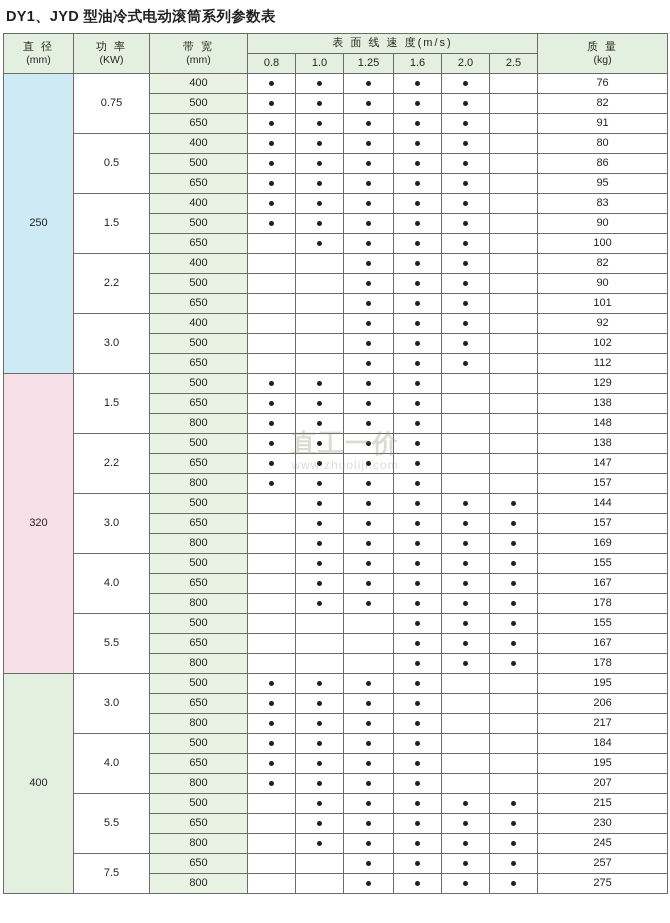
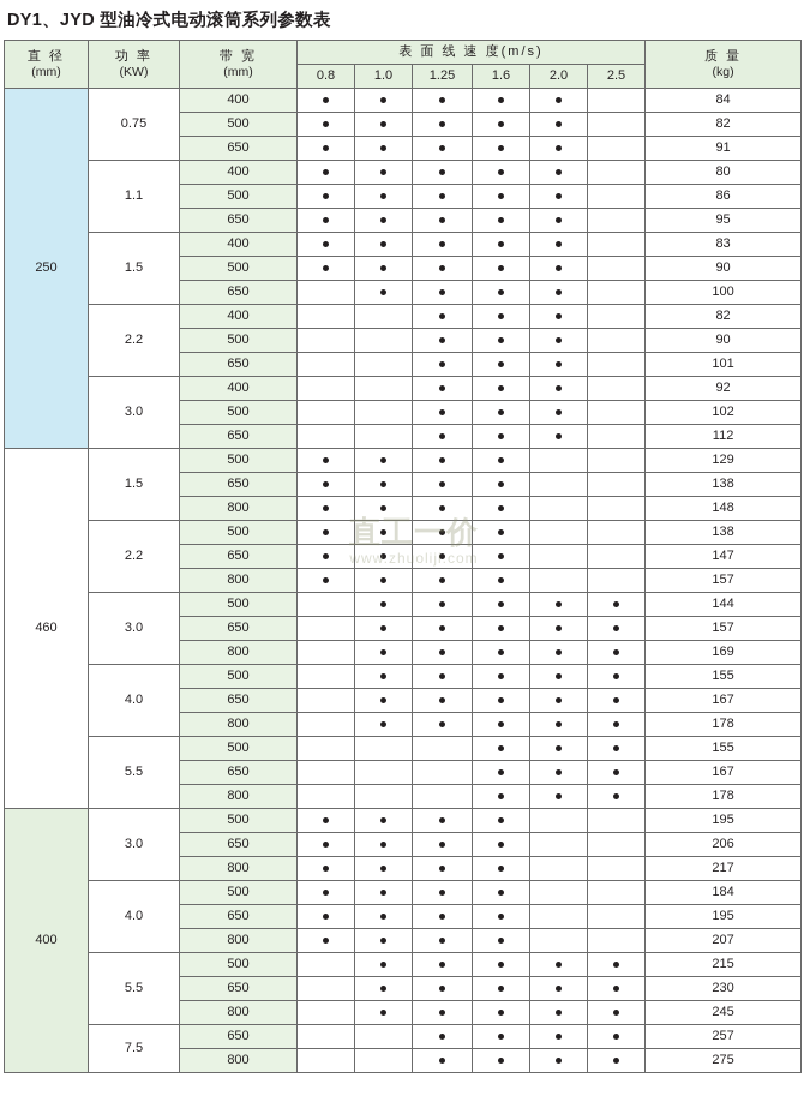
  DY1、JYD 型油冷式电动滚筒系列参数表
  直 径 (mm)	功 率 (KW)	带 宽 (mm)	表 面 线 速 度(m/s)	质 量 (kg)
  0.8	1.0	1.25	1.6	2.0	2.5
- 250	0.75	400							76
+ 250	0.75	400							84
  500							82
  650							91
- 0.5	400							80
+ 1.1	400							80
  500							86
  650							95
  1.5	400							83
  500							90
  650							100
  2.2	400							82
  500							90
  650							101
  3.0	400							92
  500							102
  650							112
- 320	1.5	500							129
+ 460	1.5	500							129
  650							138
  800							148
  2.2	500							138
  650							147
  800							157
  3.0	500							144
  650							157
  800							169
  4.0	500							155
  650							167
  800							178
  5.5	500							155
  650							167
  800							178
  400	3.0	500							195
  650							206
  800							217
  4.0	500							184
  650							195
  800							207
  5.5	500							215
  650							230
  800							245
  7.5	650							257
  800							275
  直工一价
  www.zhuoliji.com
